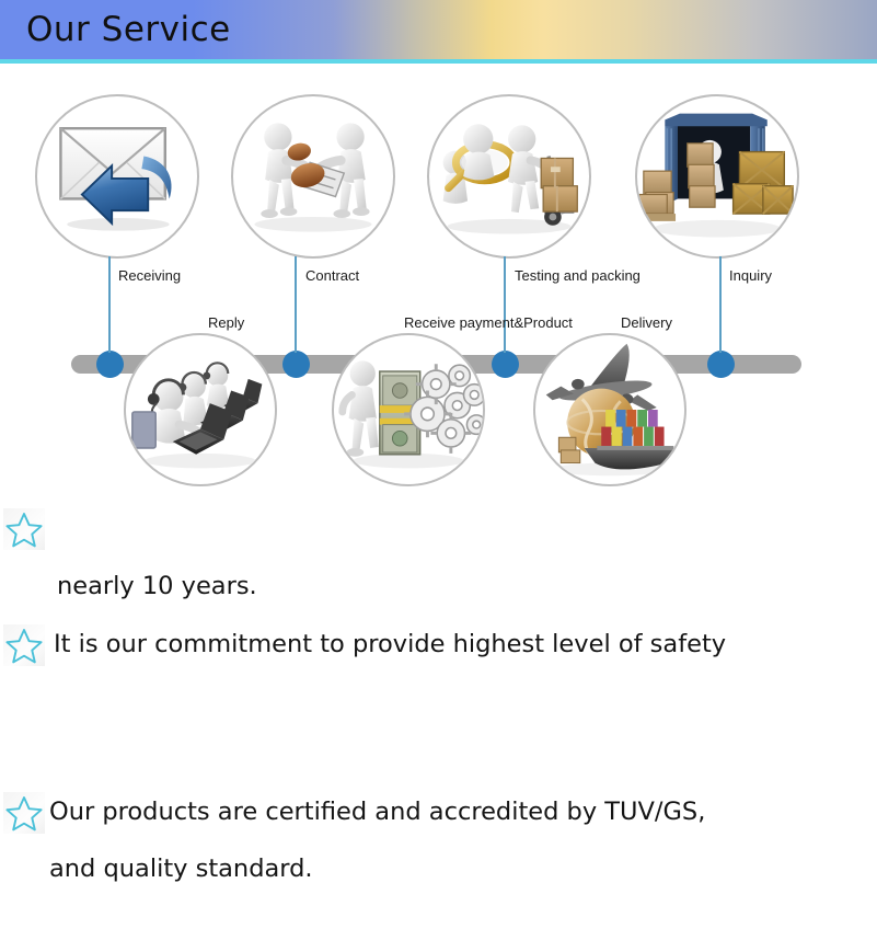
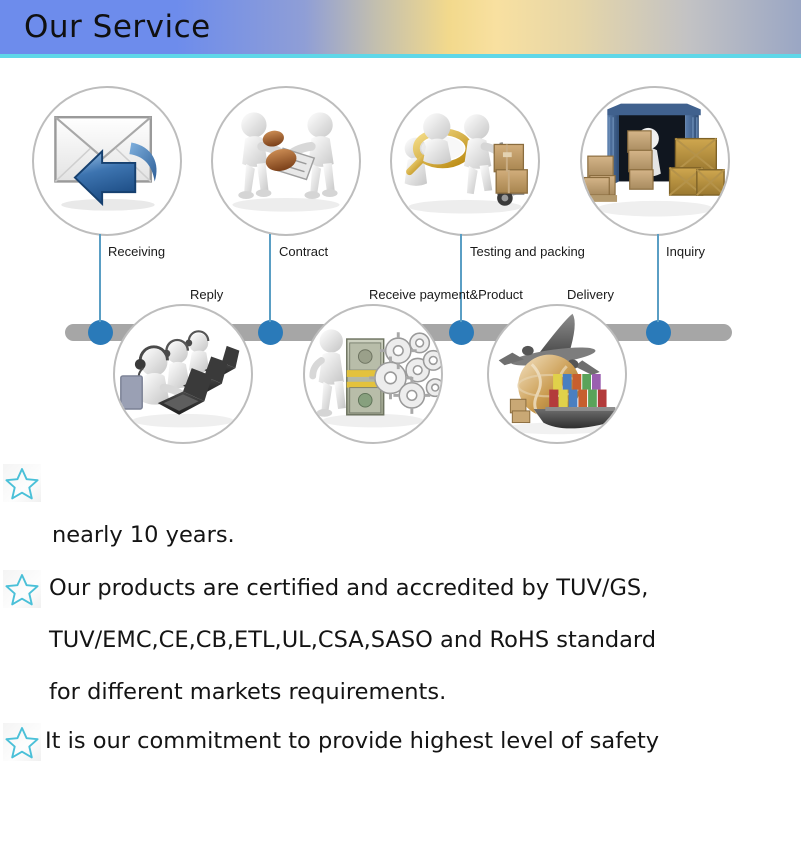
  Our Service
  Receiving
  Contract
  Testing and packing
  Inquiry
  Reply
  Receive payment&Product
  Delivery
  nearly 10 years.
- It is our commitment to provide highest level of safety
+ Our products are certified and accredited by TUV/GS,
+ TUV/EMC,CE,CB,ETL,UL,CSA,SASO and RoHS standard
+ for different markets requirements.
- Our products are certified and accredited by TUV/GS,
+ It is our commitment to provide highest level of safety
- and quality standard.
